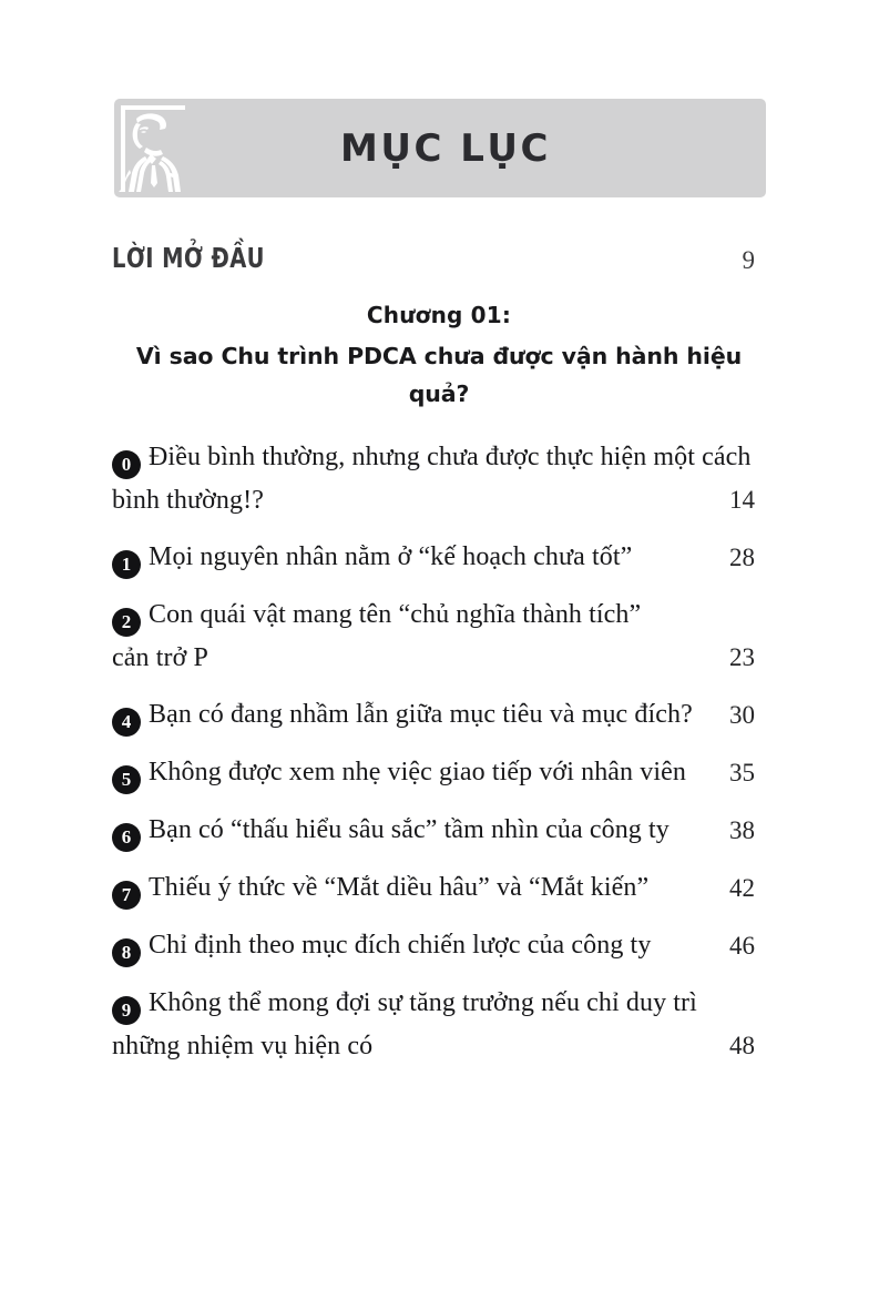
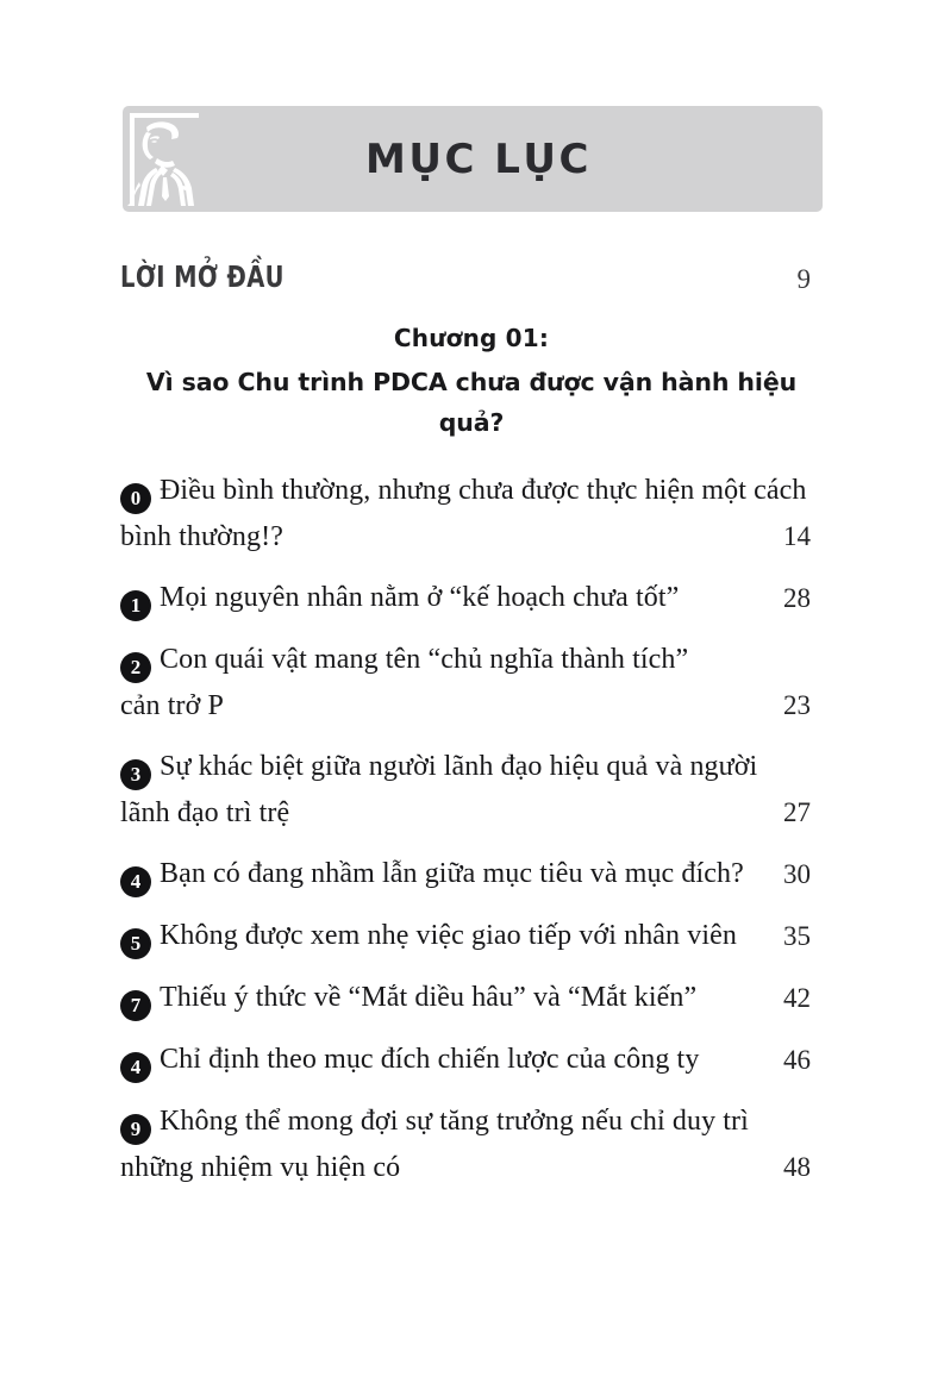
  MỤC LỤC
  LỜI MỞ ĐẦU
  9
  Chương 01:
  Vì sao Chu trình PDCA chưa được vận hành hiệu quả?
  0 Điều bình thường, nhưng chưa được thực hiện một cách
  bình thường!?
  14
  1 Mọi nguyên nhân nằm ở “kế hoạch chưa tốt”
  28
  2 Con quái vật mang tên “chủ nghĩa thành tích”
  cản trở P
  23
+ 3 Sự khác biệt giữa người lãnh đạo hiệu quả và người
+ lãnh đạo trì trệ
+ 27
  4 Bạn có đang nhầm lẫn giữa mục tiêu và mục đích?
  30
  5 Không được xem nhẹ việc giao tiếp với nhân viên
  35
- 6 Bạn có “thấu hiểu sâu sắc” tầm nhìn của công ty
- 38
  7 Thiếu ý thức về “Mắt diều hâu” và “Mắt kiến”
  42
- 8 Chỉ định theo mục đích chiến lược của công ty
+ 4 Chỉ định theo mục đích chiến lược của công ty
  46
  9 Không thể mong đợi sự tăng trưởng nếu chỉ duy trì
  những nhiệm vụ hiện có
  48
